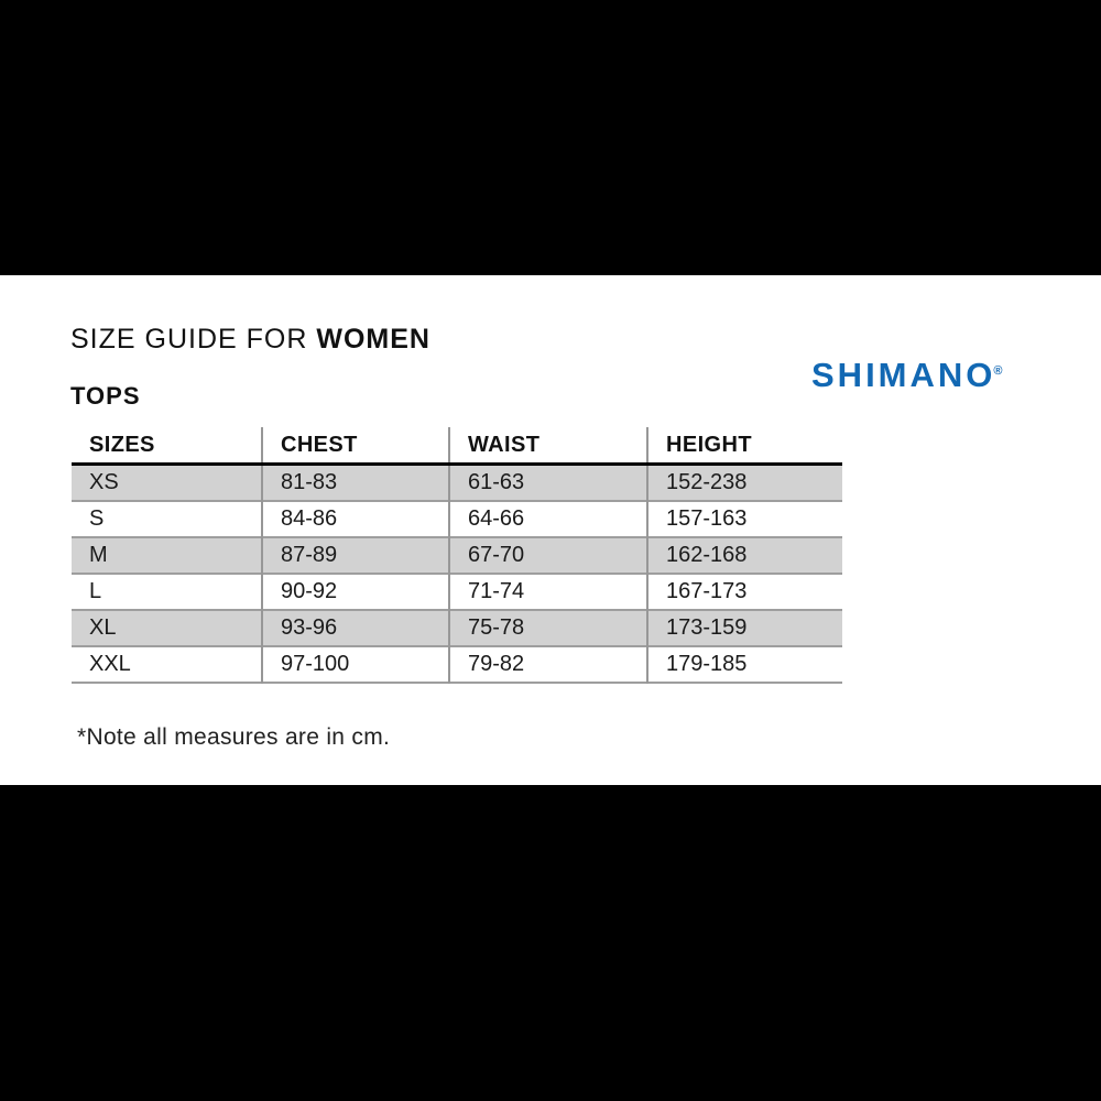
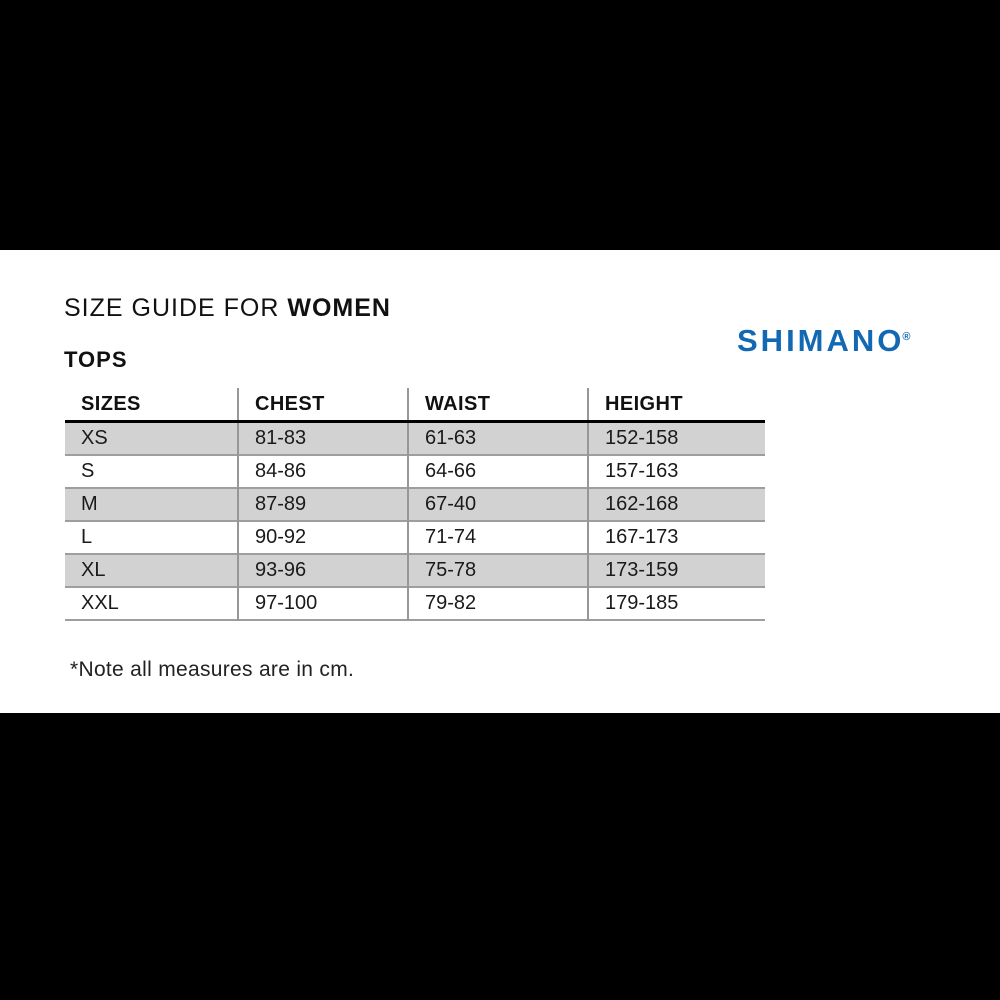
  SIZE GUIDE FOR WOMEN
  TOPS
  SHIMANO®
  SIZES	CHEST	WAIST	HEIGHT
- XS	81-83	61-63	152-238
+ XS	81-83	61-63	152-158
  S	84-86	64-66	157-163
- M	87-89	67-70	162-168
+ M	87-89	67-40	162-168
  L	90-92	71-74	167-173
  XL	93-96	75-78	173-159
  XXL	97-100	79-82	179-185
  *Note all measures are in cm.
